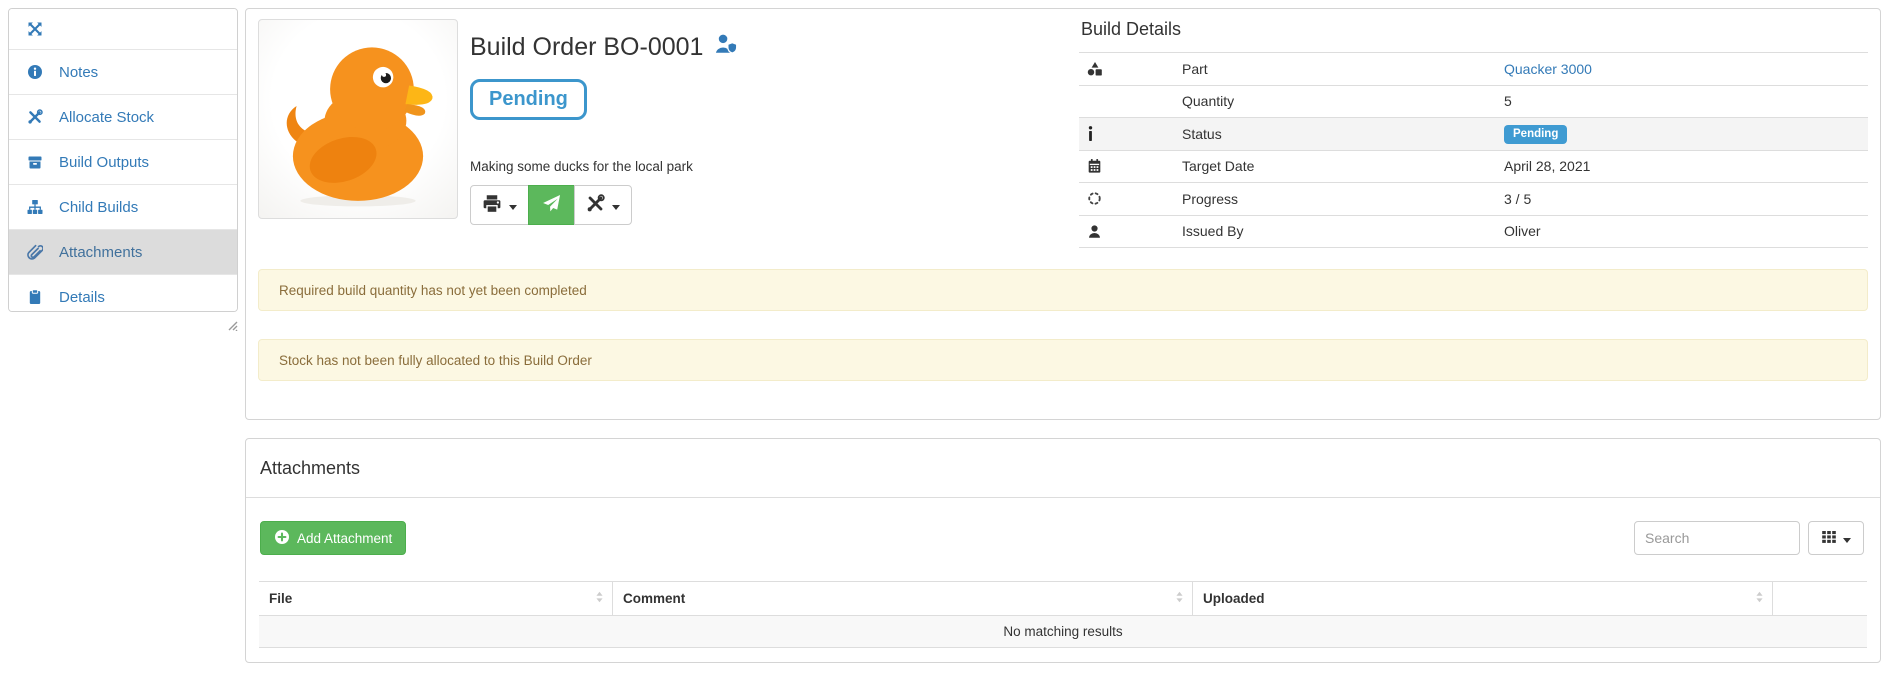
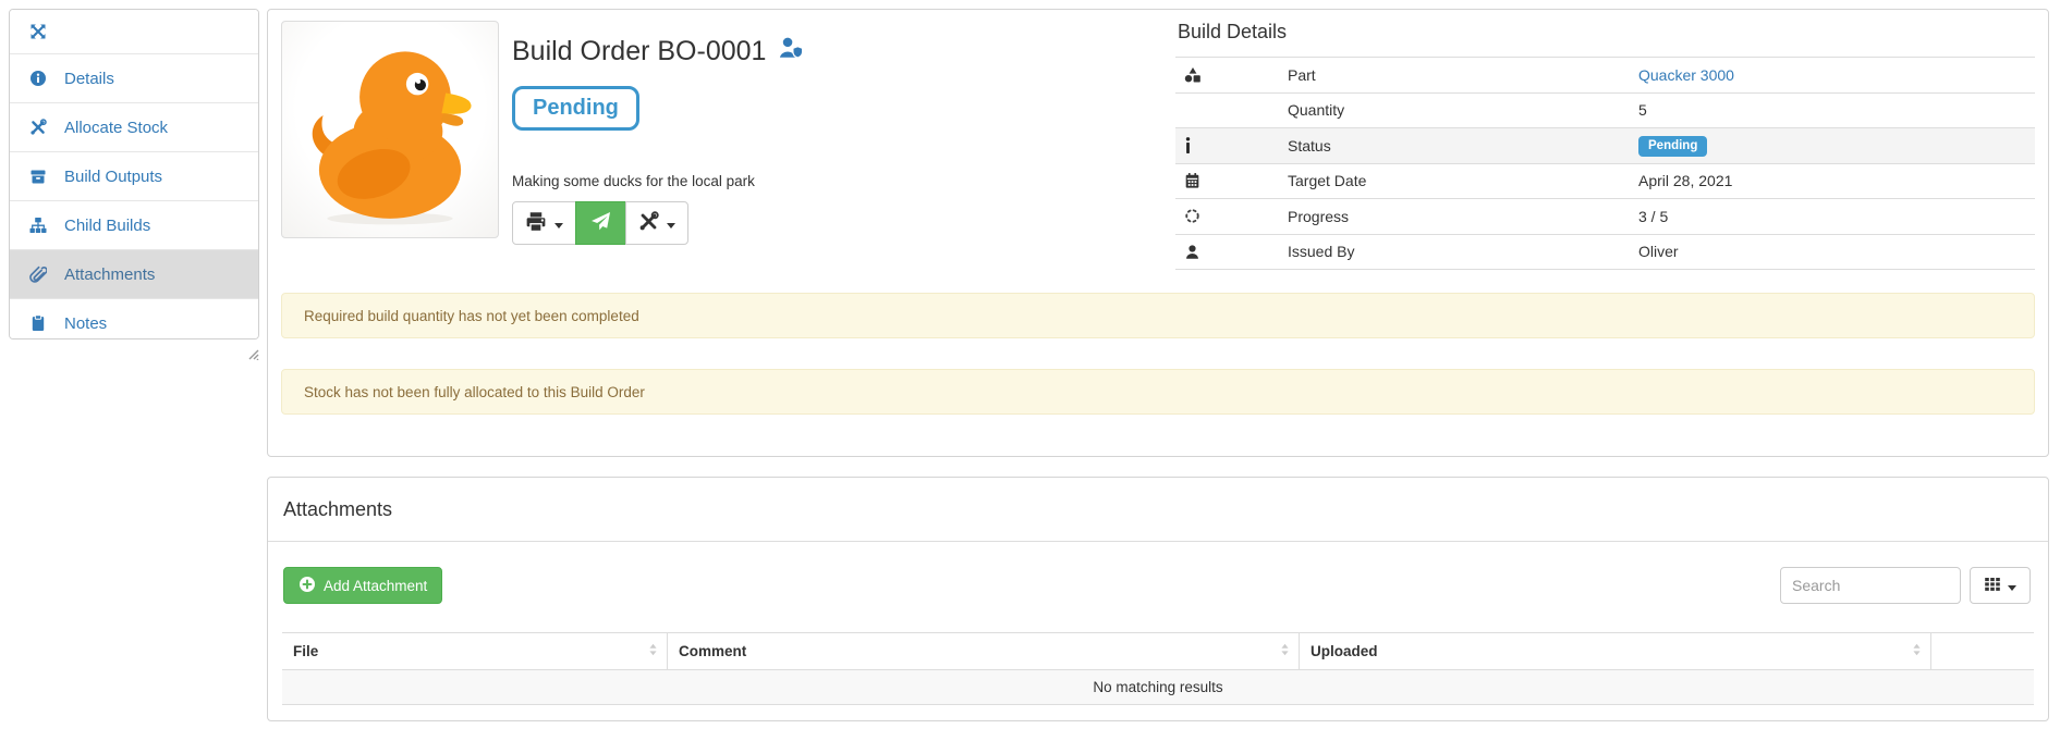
- Notes
+ Details
  Allocate Stock
  Build Outputs
  Child Builds
  Attachments
- Details
+ Notes
  Build Order BO-0001
  Pending
  Making some ducks for the local park
  Build Details
  Part
  Quacker 3000
  Quantity
  5
  Status
  Pending
  Target Date
  April 28, 2021
  Progress
  3 / 5
  Issued By
  Oliver
  Required build quantity has not yet been completed
  Stock has not been fully allocated to this Build Order
  Attachments
  Add Attachment
  Search
  File
  Comment
  Uploaded
  No matching results
